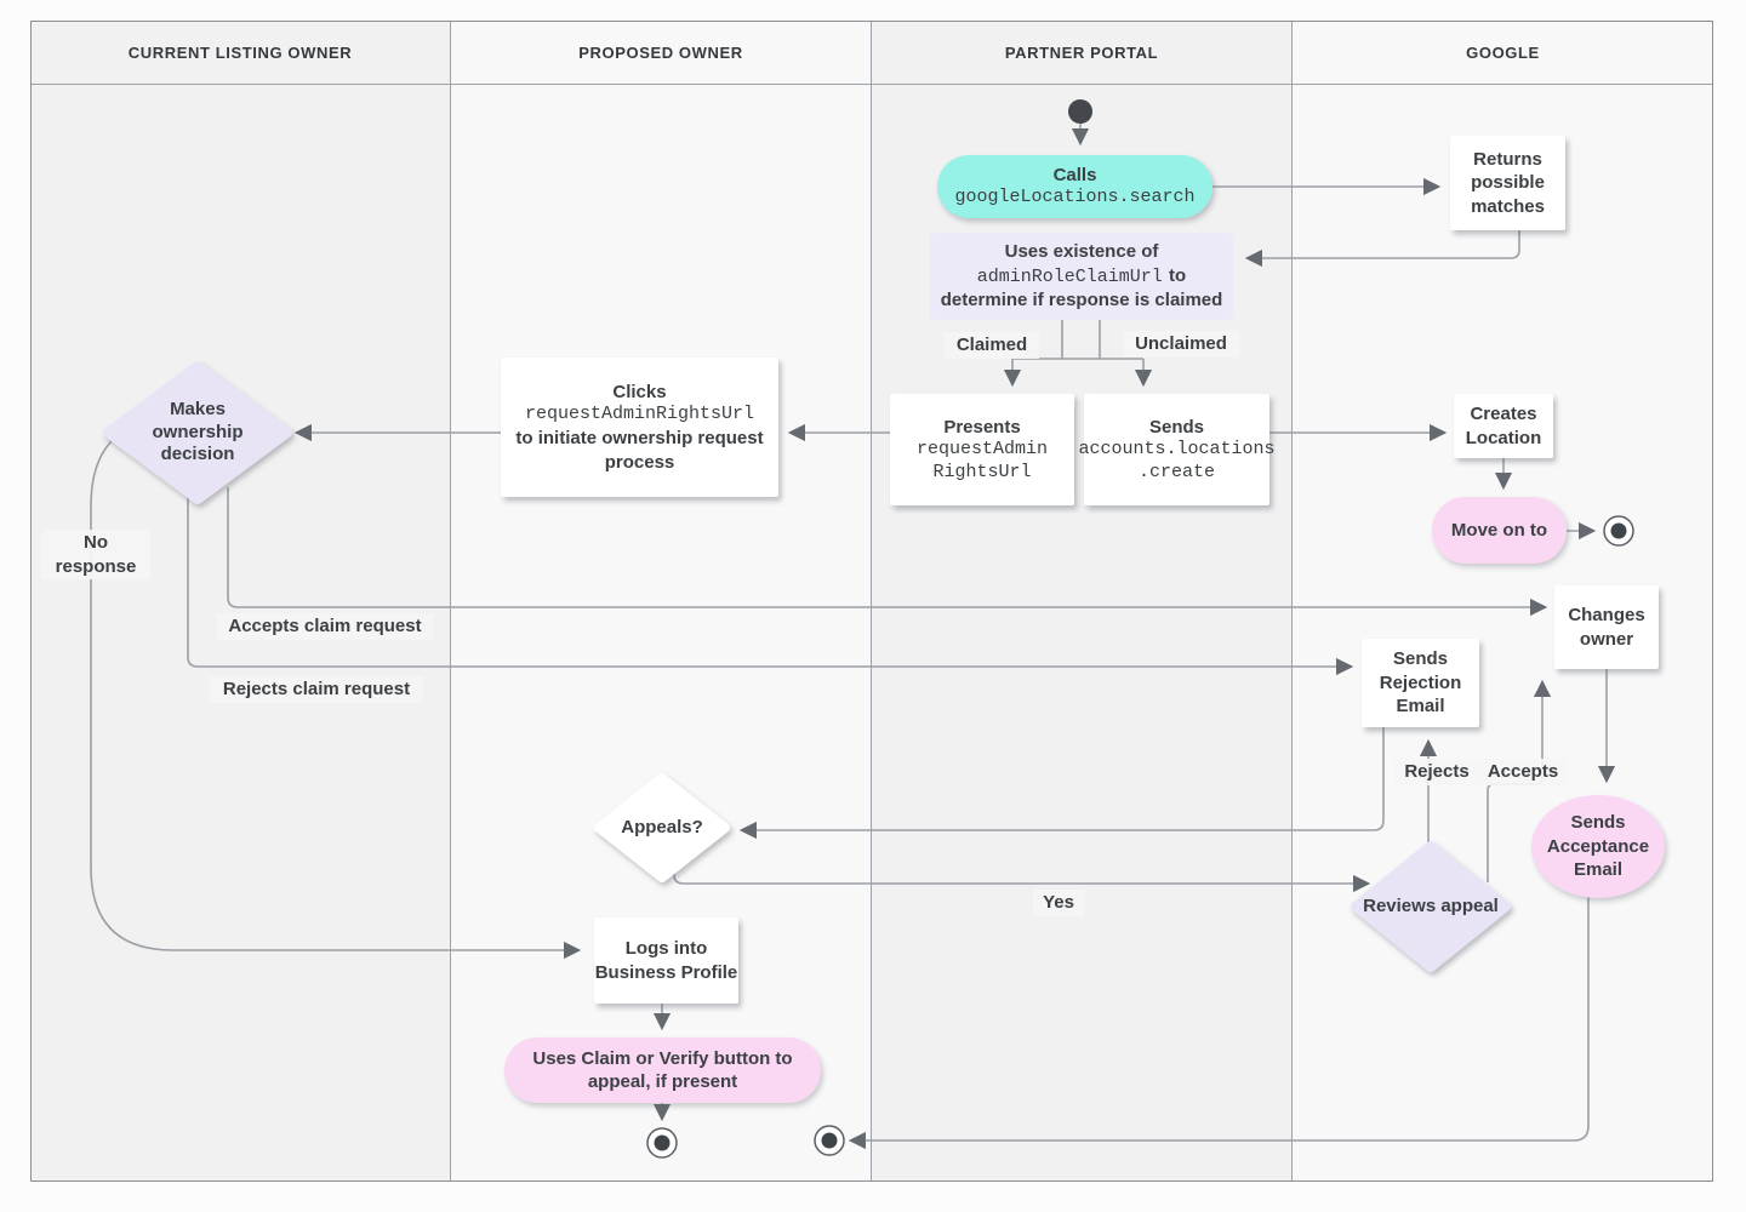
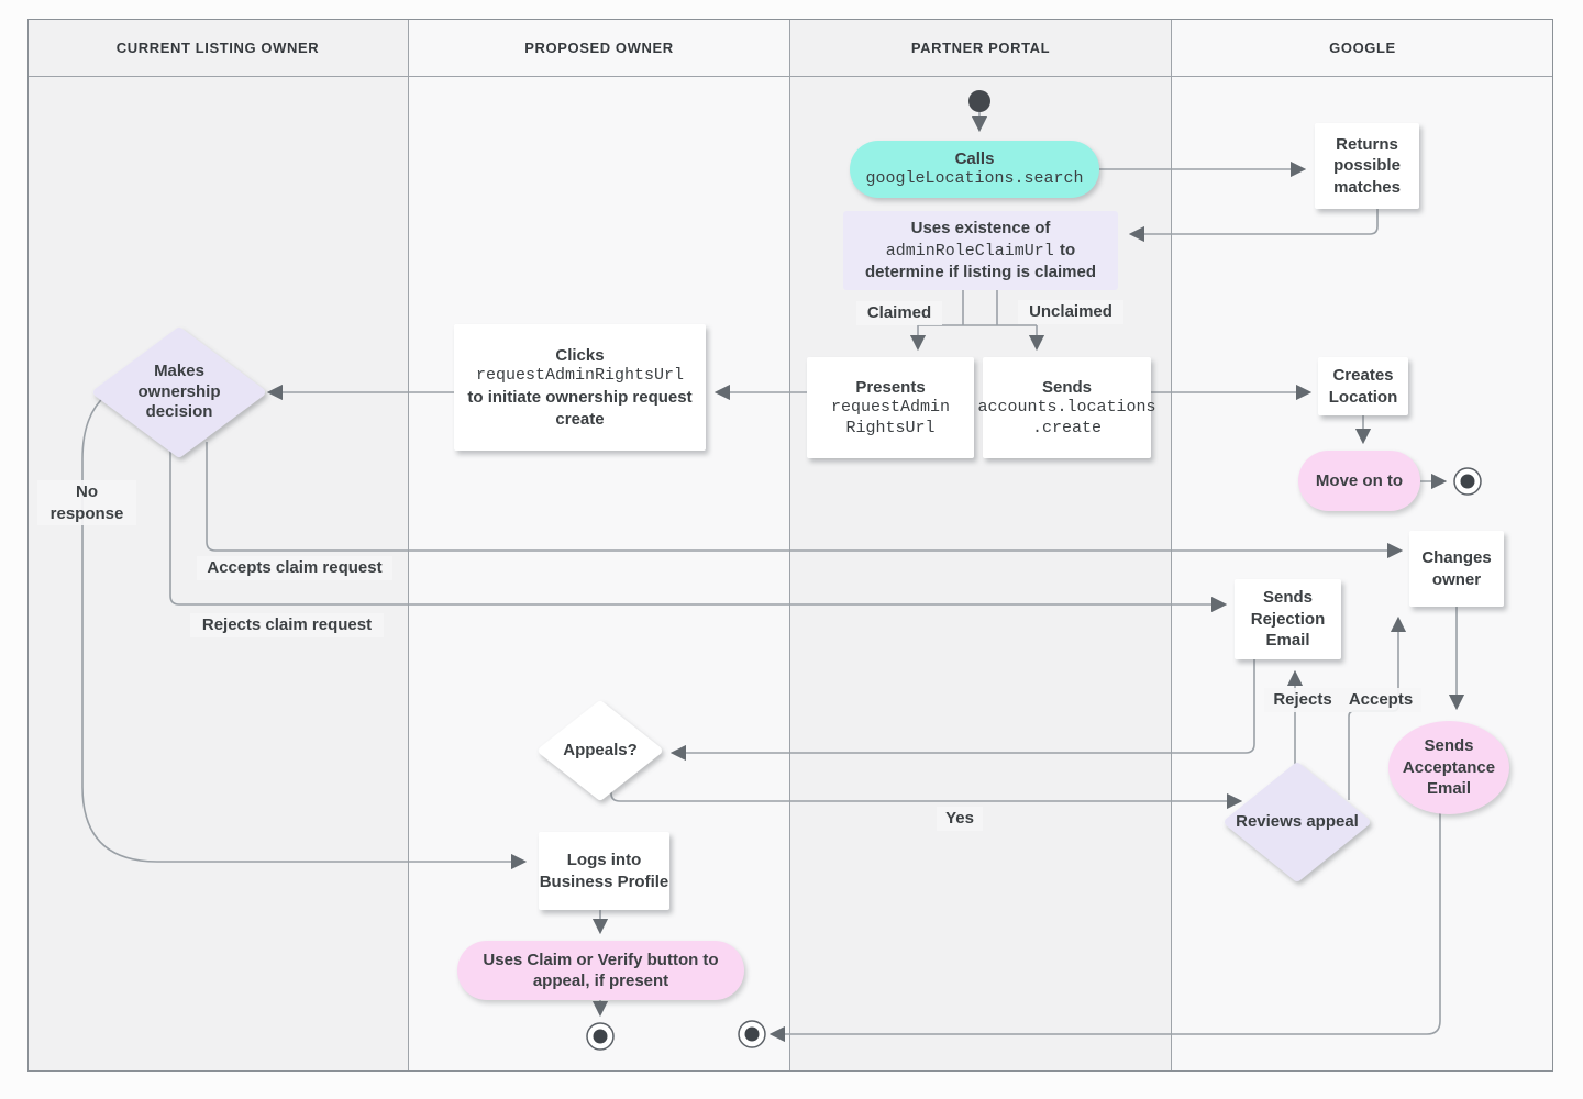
  CURRENT LISTING OWNER
  PROPOSED OWNER
  PARTNER PORTAL
  GOOGLE
  Calls
  googleLocations.search
  Returns possible matches
  Uses existence of
  adminRoleClaimUrl to
- determine if response is claimed
+ determine if listing is claimed
  Presents
  requestAdmin
  RightsUrl
  Sends
  accounts.locations
  .create
  Clicks
  requestAdminRightsUrl
- to initiate ownership request process
+ to initiate ownership request create
  Creates Location
  Move on to
  Changes owner
  Sends Rejection Email
  Sends Acceptance Email
  Logs into Business Profile
  Uses Claim or Verify button to appeal, if present
  Makes ownership decision
  Appeals?
  Reviews appeal
  Claimed
  Unclaimed
  No response
  Accepts claim request
  Rejects claim request
  Rejects
  Accepts
  Yes
